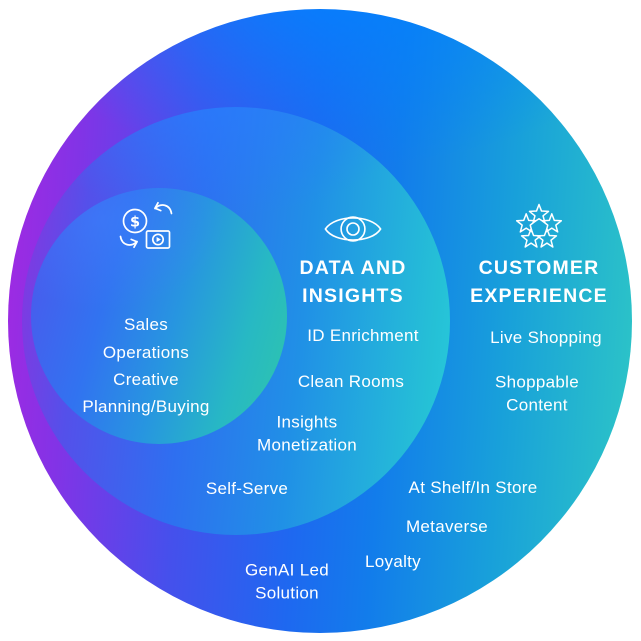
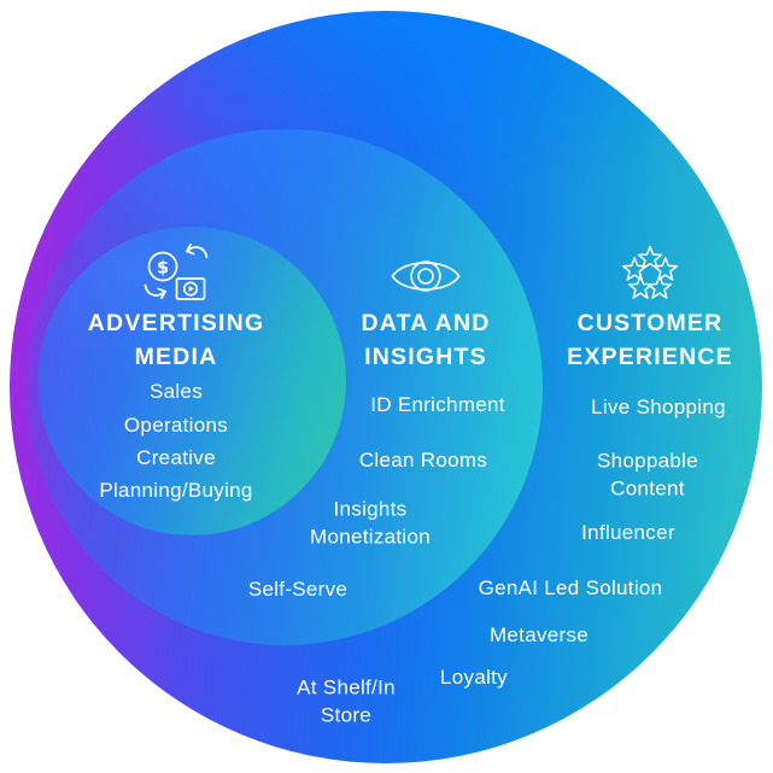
  $
+ ADVERTISING
+ MEDIA
  Sales
  Operations
  Creative
  Planning/Buying
  DATA AND
  INSIGHTS
  ID Enrichment
  Clean Rooms
  Insights Monetization
  Self-Serve
- GenAI Led Solution
+ At Shelf/In Store
  CUSTOMER
  EXPERIENCE
  Live Shopping
  Shoppable Content
+ Influencer
- At Shelf/In Store
+ GenAI Led Solution
  Metaverse
  Loyalty
